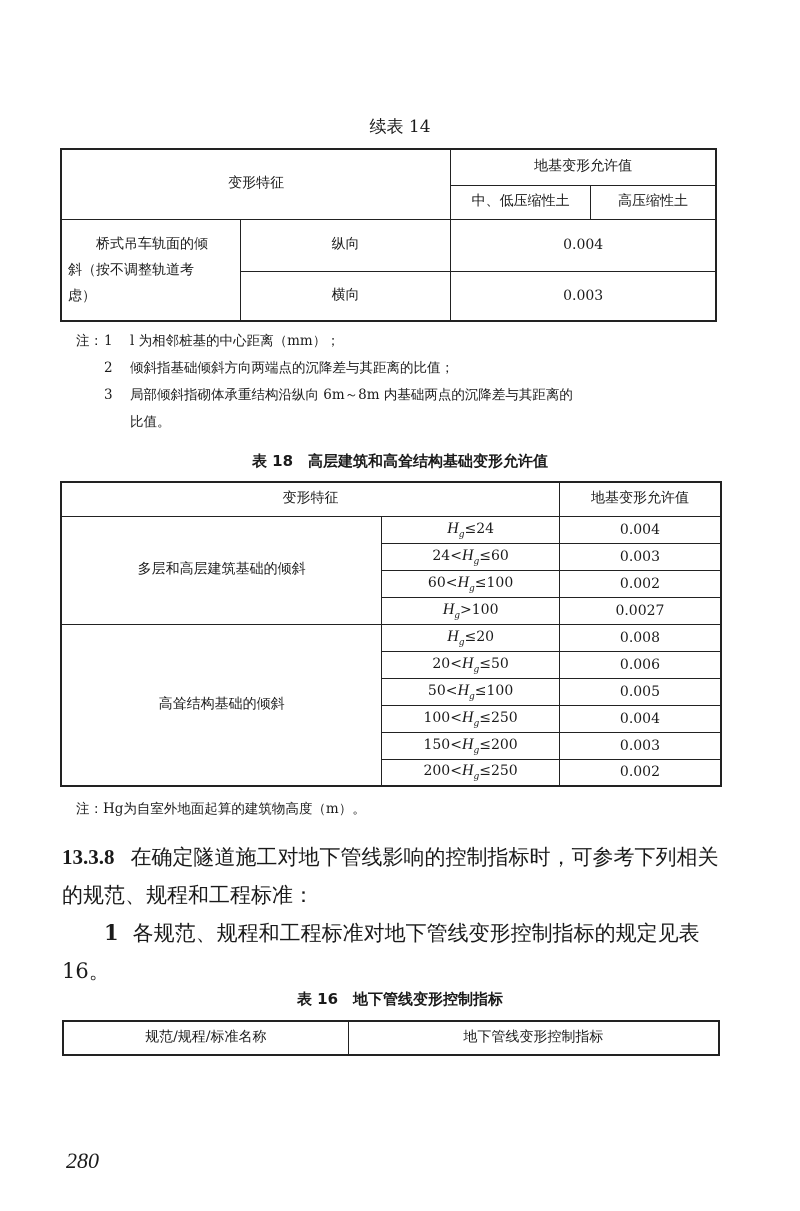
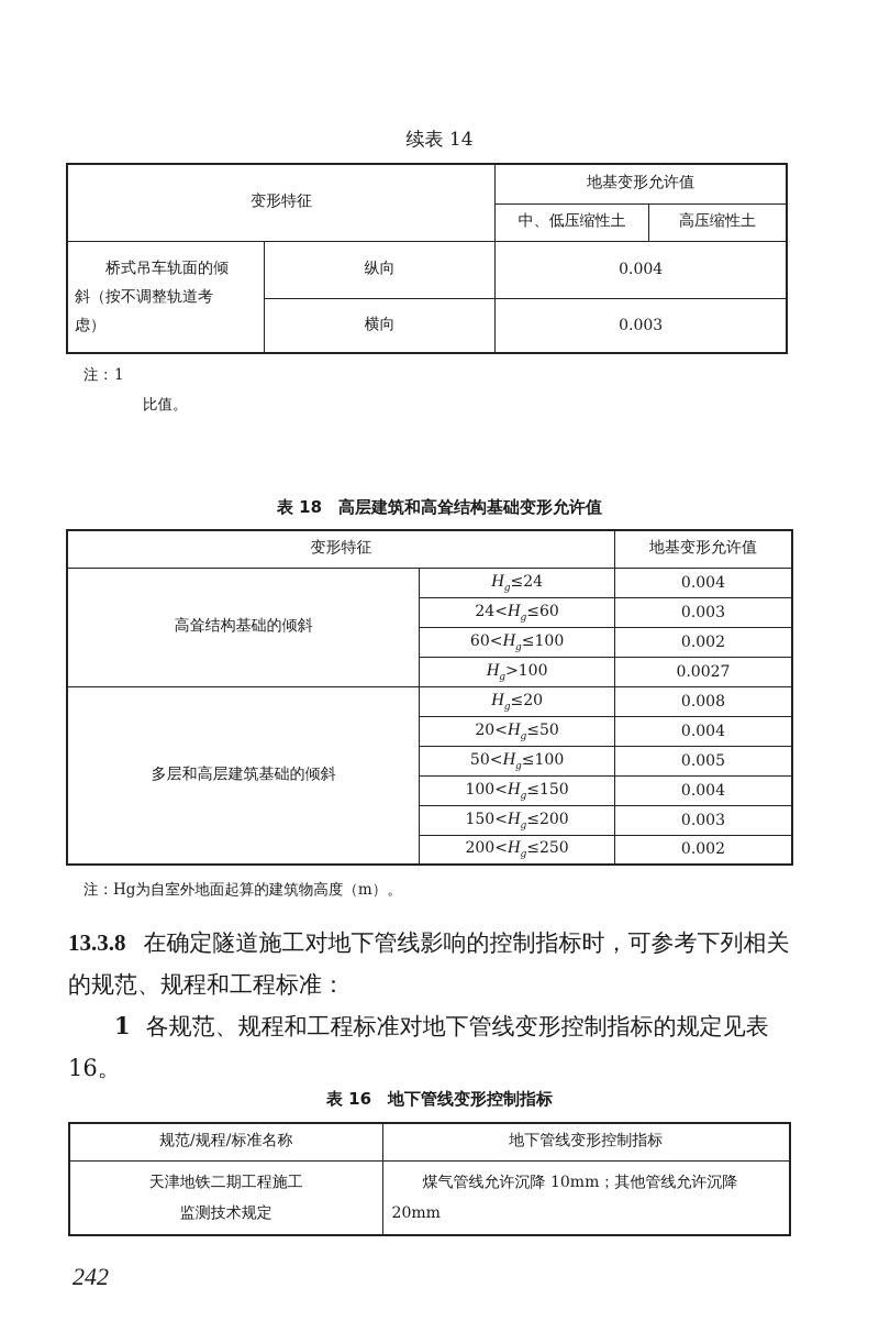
  续表 14
  变形特征	地基变形允许值
  中、低压缩性土	高压缩性土
  桥式吊车轨面的倾 斜（按不调整轨道考 虑）	纵向	0.004
  横向	0.003
  注：
  1
- l 为相邻桩基的中心距离（mm）；
- 2
- 倾斜指基础倾斜方向两端点的沉降差与其距离的比值；
- 3
- 局部倾斜指砌体承重结构沿纵向 6m～8m 内基础两点的沉降差与其距离的
  比值。
  表 18 高层建筑和高耸结构基础变形允许值
  变形特征	地基变形允许值
- 多层和高层建筑基础的倾斜	Hg≤24	0.004
+ 高耸结构基础的倾斜	Hg≤24	0.004
  24<Hg≤60	0.003
  60<Hg≤100	0.002
  Hg>100	0.0027
- 高耸结构基础的倾斜	Hg≤20	0.008
+ 多层和高层建筑基础的倾斜	Hg≤20	0.008
- 20<Hg≤50	0.006
+ 20<Hg≤50	0.004
  50<Hg≤100	0.005
- 100<Hg≤250	0.004
+ 100<Hg≤150	0.004
  150<Hg≤200	0.003
  200<Hg≤250	0.002
  注：Hg为自室外地面起算的建筑物高度（m）。
  13.3.8 在确定隧道施工对地下管线影响的控制指标时，可参考下列相关的规范、规程和工程标准：
  1 各规范、规程和工程标准对地下管线变形控制指标的规定见表 16。
  表 16 地下管线变形控制指标
  规范/规程/标准名称	地下管线变形控制指标
+ 天津地铁二期工程施工 监测技术规定	煤气管线允许沉降 10mm；其他管线允许沉降 20mm
- 280
+ 242
